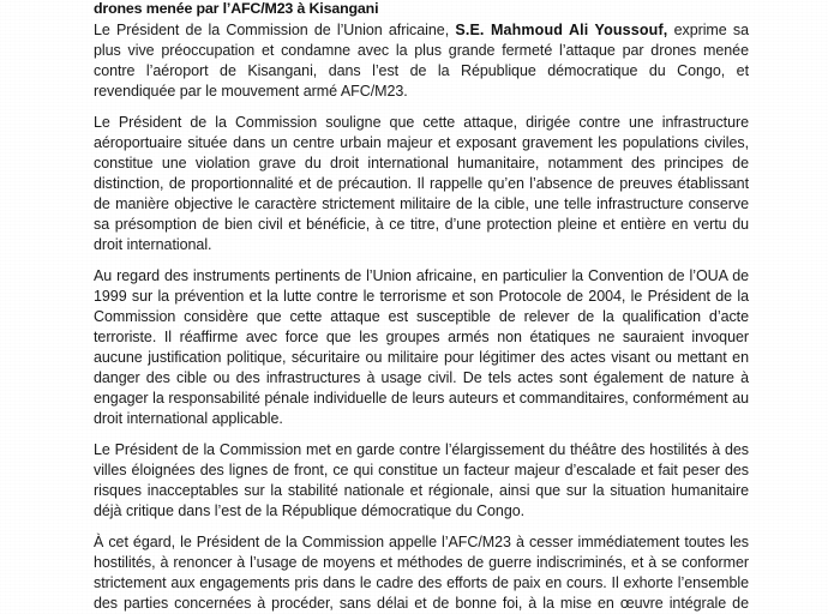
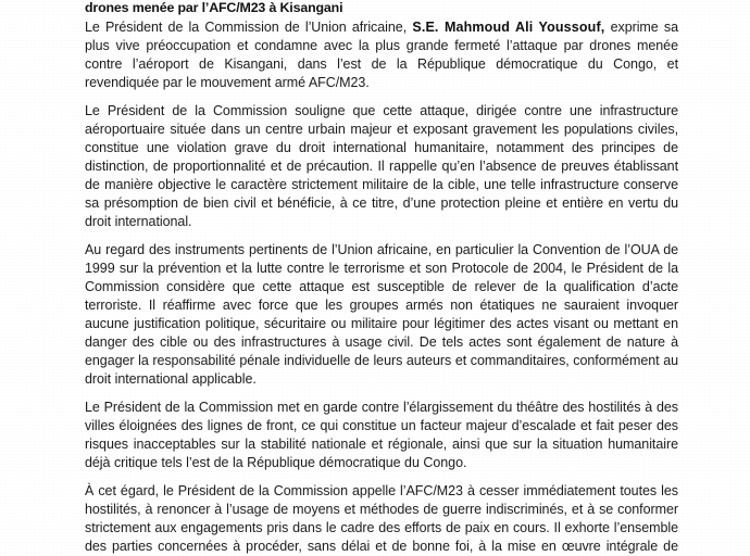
  drones menée par l’AFC/M23 à Kisangani
  Le Président de la Commission de l’Union africaine, S.E. Mahmoud Ali Youssouf, exprime sa plus vive préoccupation et condamne avec la plus grande fermeté l’attaque par drones menée contre l’aéroport de Kisangani, dans l’est de la République démocratique du Congo, et revendiquée par le mouvement armé AFC/M23.
  Le Président de la Commission souligne que cette attaque, dirigée contre une infrastructure aéroportuaire située dans un centre urbain majeur et exposant gravement les populations civiles, constitue une violation grave du droit international humanitaire, notamment des principes de distinction, de proportionnalité et de précaution. Il rappelle qu’en l’absence de preuves établissant de manière objective le caractère strictement militaire de la cible, une telle infrastructure conserve sa présomption de bien civil et bénéficie, à ce titre, d’une protection pleine et entière en vertu du droit international.
  Au regard des instruments pertinents de l’Union africaine, en particulier la Convention de l’OUA de 1999 sur la prévention et la lutte contre le terrorisme et son Protocole de 2004, le Président de la Commission considère que cette attaque est susceptible de relever de la qualification d’acte terroriste. Il réaffirme avec force que les groupes armés non étatiques ne sauraient invoquer aucune justification politique, sécuritaire ou militaire pour légitimer des actes visant ou mettant en danger des cible ou des infrastructures à usage civil. De tels actes sont également de nature à engager la responsabilité pénale individuelle de leurs auteurs et commanditaires, conformément au droit international applicable.
- Le Président de la Commission met en garde contre l’élargissement du théâtre des hostilités à des villes éloignées des lignes de front, ce qui constitue un facteur majeur d’escalade et fait peser des risques inacceptables sur la stabilité nationale et régionale, ainsi que sur la situation humanitaire déjà critique dans l’est de la République démocratique du Congo.
+ Le Président de la Commission met en garde contre l’élargissement du théâtre des hostilités à des villes éloignées des lignes de front, ce qui constitue un facteur majeur d’escalade et fait peser des risques inacceptables sur la stabilité nationale et régionale, ainsi que sur la situation humanitaire déjà critique tels l’est de la République démocratique du Congo.
  À cet égard, le Président de la Commission appelle l’AFC/M23 à cesser immédiatement toutes les hostilités, à renoncer à l’usage de moyens et méthodes de guerre indiscriminés, et à se conformer strictement aux engagements pris dans le cadre des efforts de paix en cours. Il exhorte l’ensemble des parties concernées à procéder, sans délai et de bonne foi, à la mise en œuvre intégrale de
